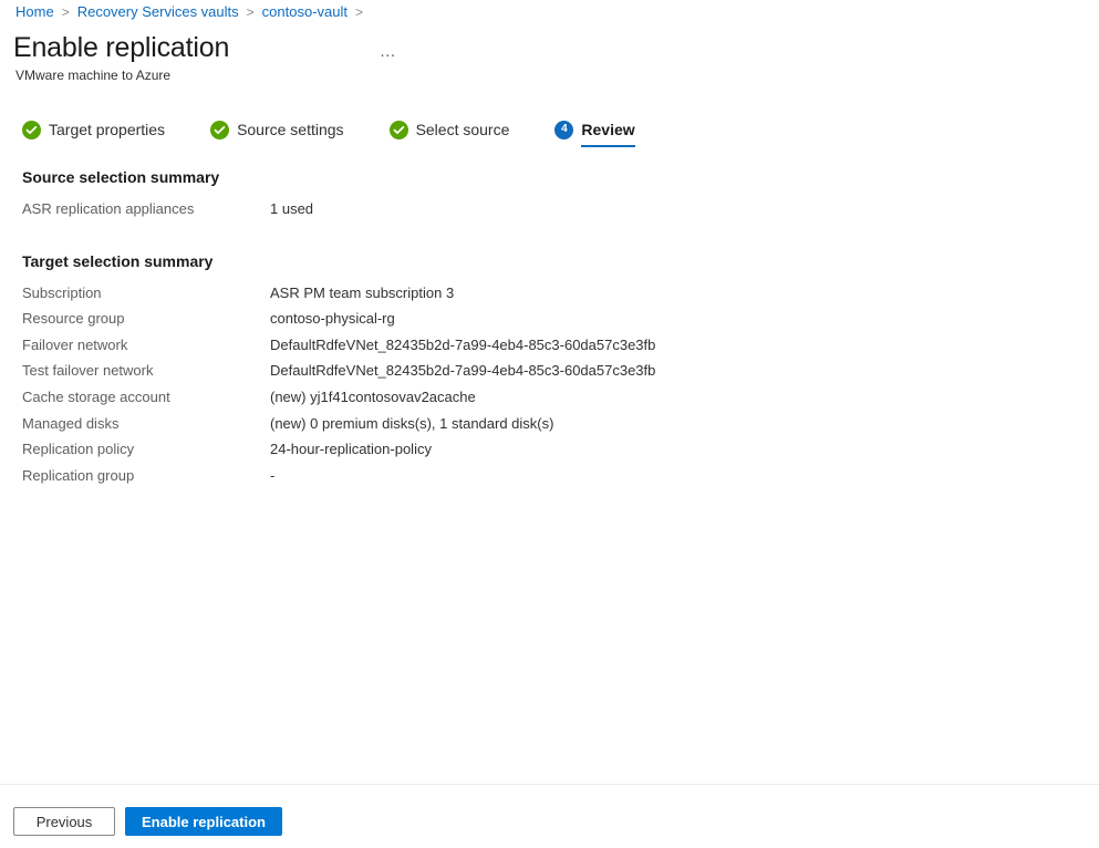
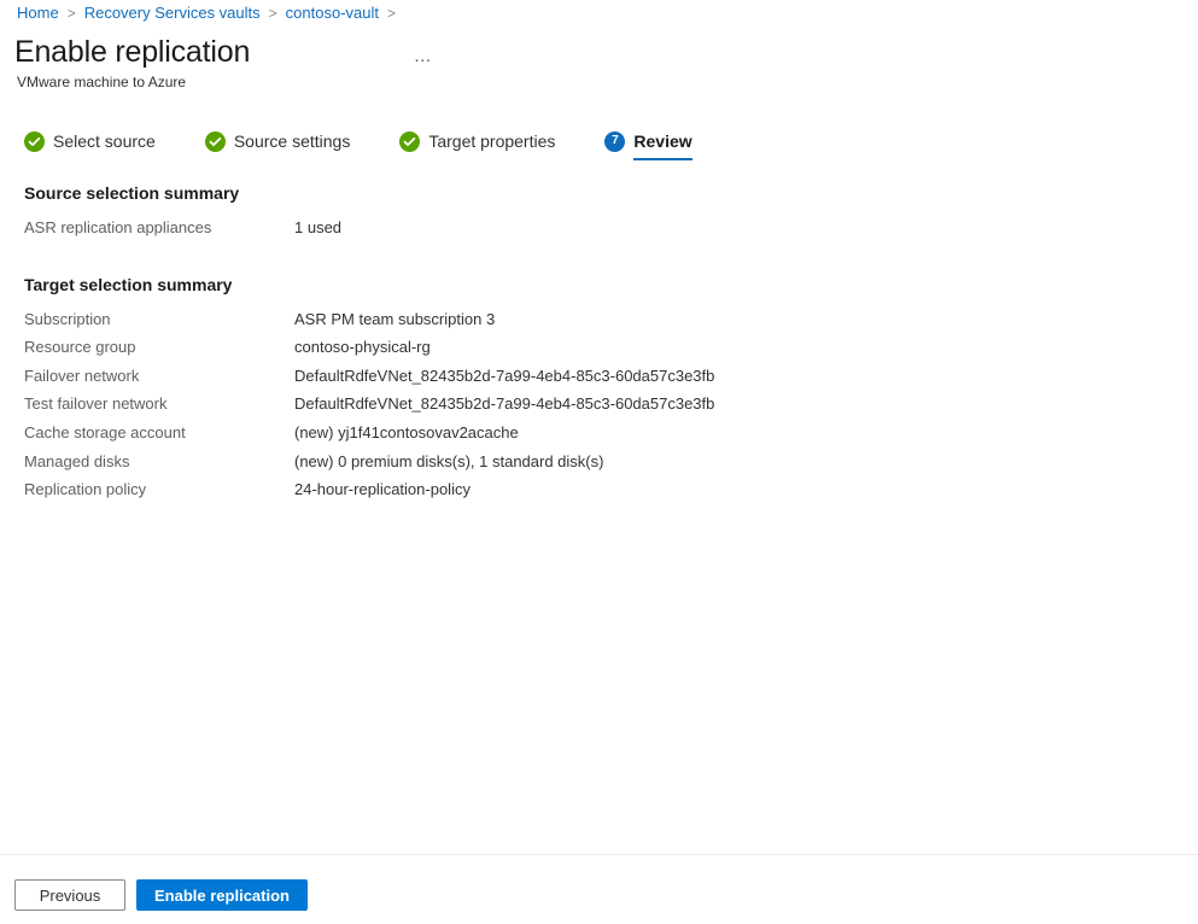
  Home > Recovery Services vaults > contoso-vault >
  Enable replication
  …
  VMware machine to Azure
- Target properties
+ Select source
  Source settings
- Select source
+ Target properties
- 4
+ 7
  Review
  Source selection summary
  ASR replication appliances
  1 used
  Target selection summary
  Subscription
  ASR PM team subscription 3
  Resource group
  contoso-physical-rg
  Failover network
  DefaultRdfeVNet_82435b2d-7a99-4eb4-85c3-60da57c3e3fb
  Test failover network
  DefaultRdfeVNet_82435b2d-7a99-4eb4-85c3-60da57c3e3fb
  Cache storage account
  (new) yj1f41contosovav2acache
  Managed disks
  (new) 0 premium disks(s), 1 standard disk(s)
  Replication policy
  24-hour-replication-policy
- Replication group
- -
  Previous
  Enable replication
